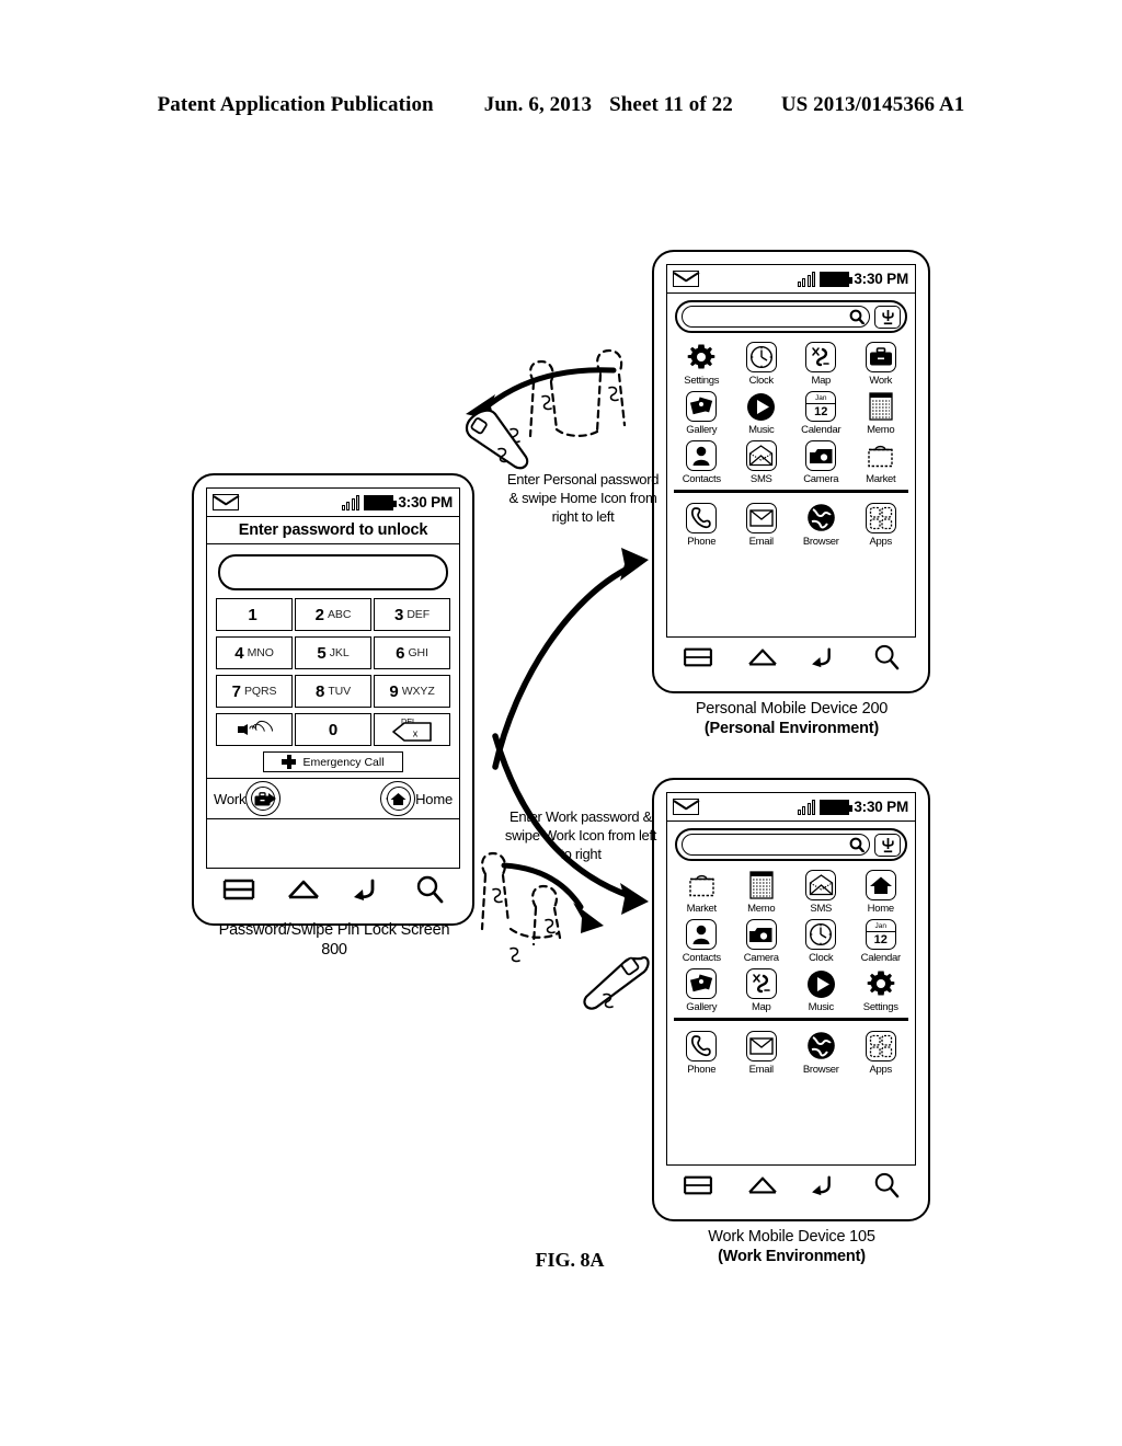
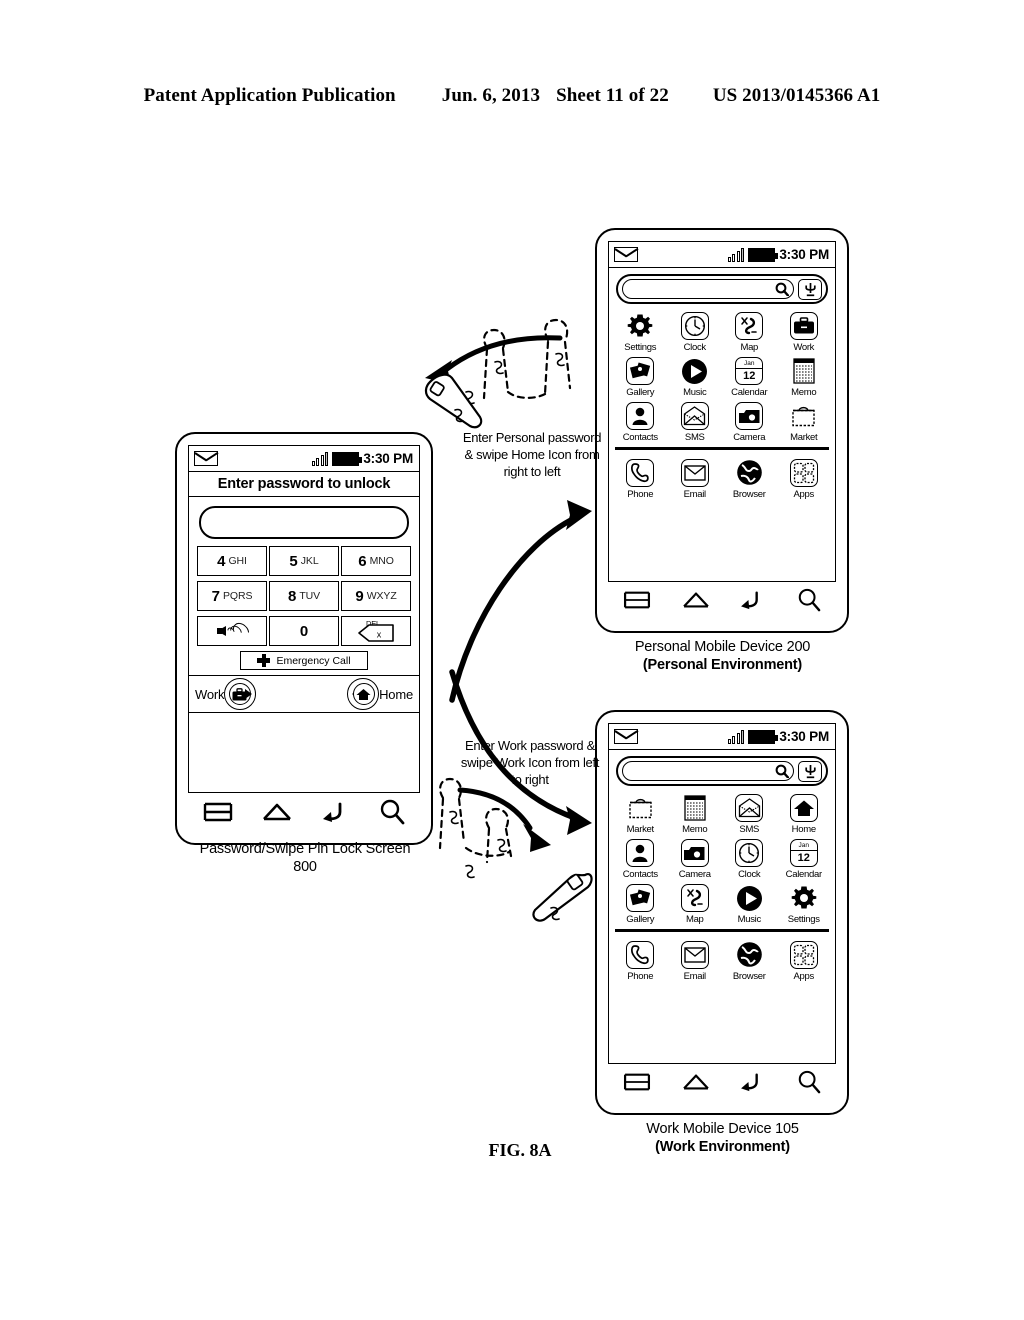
  Patent Application Publication
  Jun. 6, 2013
  Sheet 11 of 22
  US 2013/0145366 A1
  3:30 PM
  Enter password to unlock
- 1
- 2
- ABC
- 3
- DEF
  4
- MNO
+ GHI
  5
  JKL
  6
- GHI
+ MNO
  7
  PQRS
  8
  TUV
  9
  WXYZ
  0
  DEL
  x
  Emergency Call
  Work
  Home
  Password/Swipe Pin Lock Screen
  800
  3:30 PM
  Settings
  Clock
  Map
  Work
  Gallery
  Music
  12
  Calendar
  Memo
  Contacts
  SMS
  Camera
  Market
  Phone
  Email
  Browser
  Apps
  Personal Mobile Device 200
  (Personal Environment)
  3:30 PM
  Market
  Memo
  SMS
  Home
  Contacts
  Camera
  Clock
  12
  Calendar
  Gallery
  Map
  Music
  Settings
  Phone
  Email
  Browser
  Apps
  Work Mobile Device 105
  (Work Environment)
  Enter Personal password & swipe Home Icon from right to left
  Enter Work password & swipe Work Icon from left to right
  FIG. 8A
